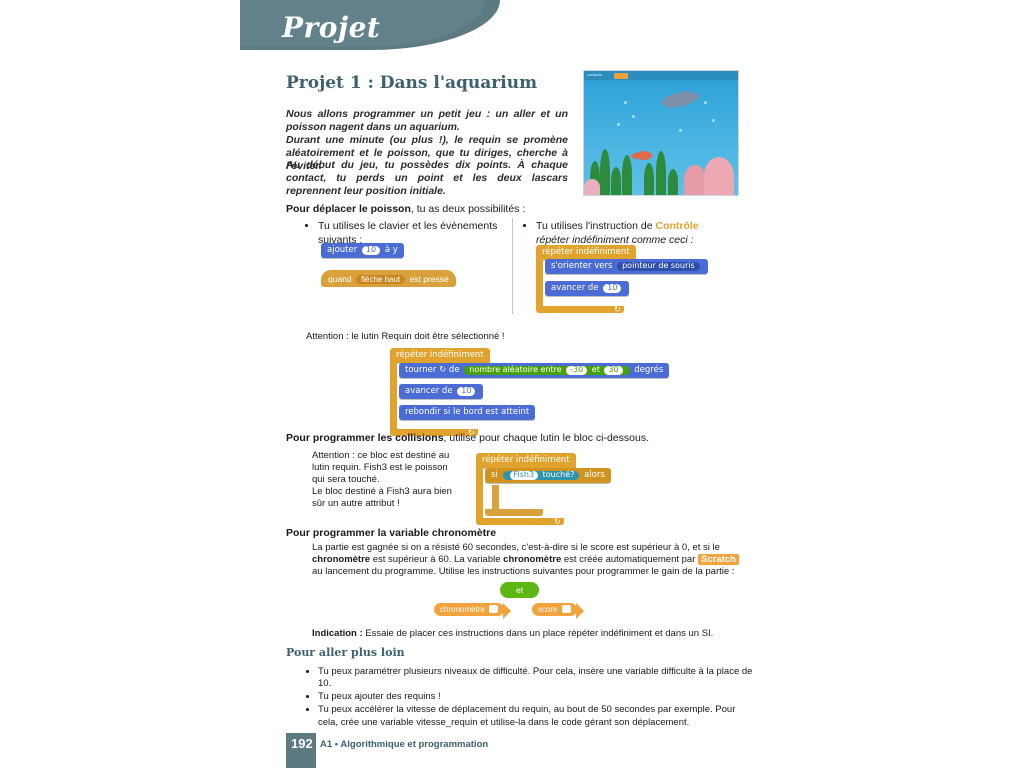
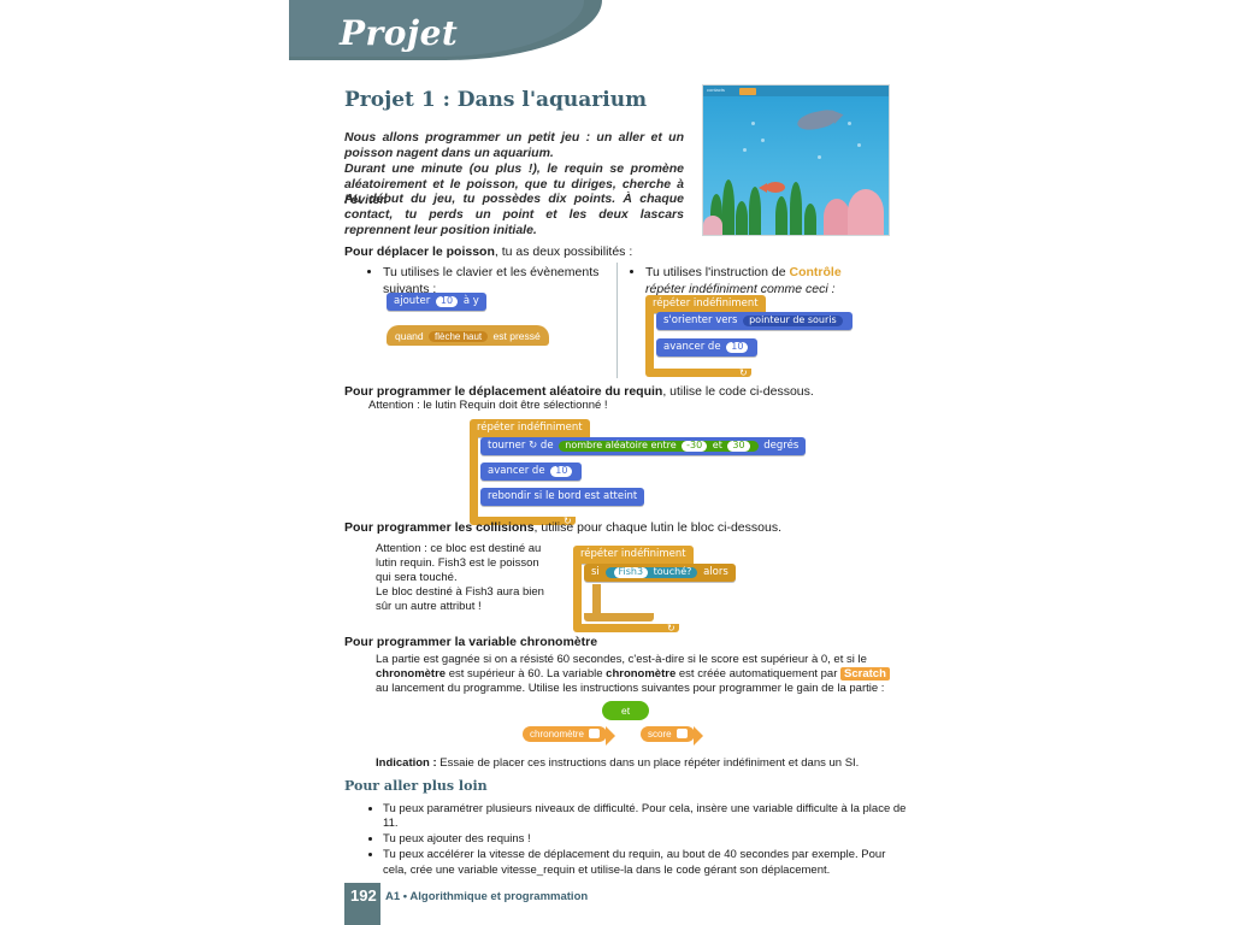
  Projet
  Projet 1 : Dans l'aquarium
  Nous allons programmer un petit jeu : un aller et un poisson nagent dans un aquarium.
  Durant une minute (ou plus !), le requin se promène aléatoirement et le poisson, que tu diriges, cherche à l'éviter.
  Au début du jeu, tu possèdes dix points. À chaque contact, tu perds un point et les deux lascars reprennent leur position initiale.
  Pour déplacer le poisson, tu as deux possibilités :
  Tu utilises le clavier et les évènements suivants :
  Tu utilises l'instruction de Contrôle
  répéter indéfiniment comme ceci :
  ajouter 10 à y
  quand flèche haut est pressé
  répéter indéfiniment
  s'orienter vers pointeur de souris
  avancer de 10
  ↻
+ Pour programmer le déplacement aléatoire du requin, utilise le code ci-dessous.
  Attention : le lutin Requin doit être sélectionné !
  répéter indéfiniment
  tourner ↻ de nombre aléatoire entre -30 et 30 degrés
  avancer de 10
  rebondir si le bord est atteint
  ↻
  Pour programmer les collisions, utilise pour chaque lutin le bloc ci-dessous.
  Attention : ce bloc est destiné au lutin requin. Fish3 est le poisson qui sera touché.
  Le bloc destiné à Fish3 aura bien sûr un autre attribut !
  répéter indéfiniment
  si Fish3 touché? alors
  ↻
  Pour programmer la variable chronomètre
  La partie est gagnée si on a résisté 60 secondes, c'est-à-dire si le score est supérieur à 0, et si le chronomètre est supérieur à 60. La variable chronomètre est créée automatiquement par Scratch au lancement du programme. Utilise les instructions suivantes pour programmer le gain de la partie :
  et
  chronomètre
  score
  Indication : Essaie de placer ces instructions dans un place répéter indéfiniment et dans un SI.
  Pour aller plus loin
- Tu peux paramétrer plusieurs niveaux de difficulté. Pour cela, insère une variable difficulte à la place de 10.
+ Tu peux paramétrer plusieurs niveaux de difficulté. Pour cela, insère une variable difficulte à la place de 11.
  Tu peux ajouter des requins !
- Tu peux accélérer la vitesse de déplacement du requin, au bout de 50 secondes par exemple. Pour cela, crée une variable vitesse_requin et utilise-la dans le code gérant son déplacement.
+ Tu peux accélérer la vitesse de déplacement du requin, au bout de 40 secondes par exemple. Pour cela, crée une variable vitesse_requin et utilise-la dans le code gérant son déplacement.
  192
  A1 • Algorithmique et programmation
